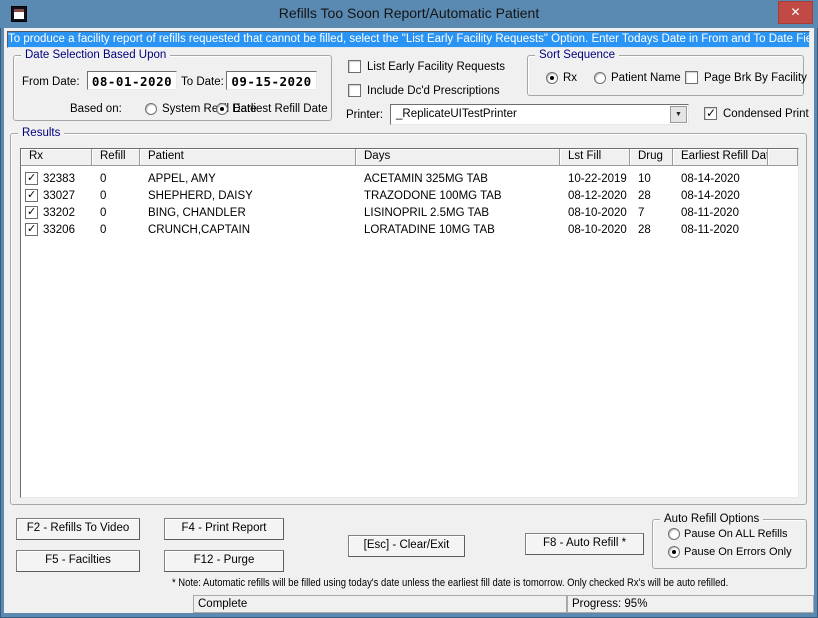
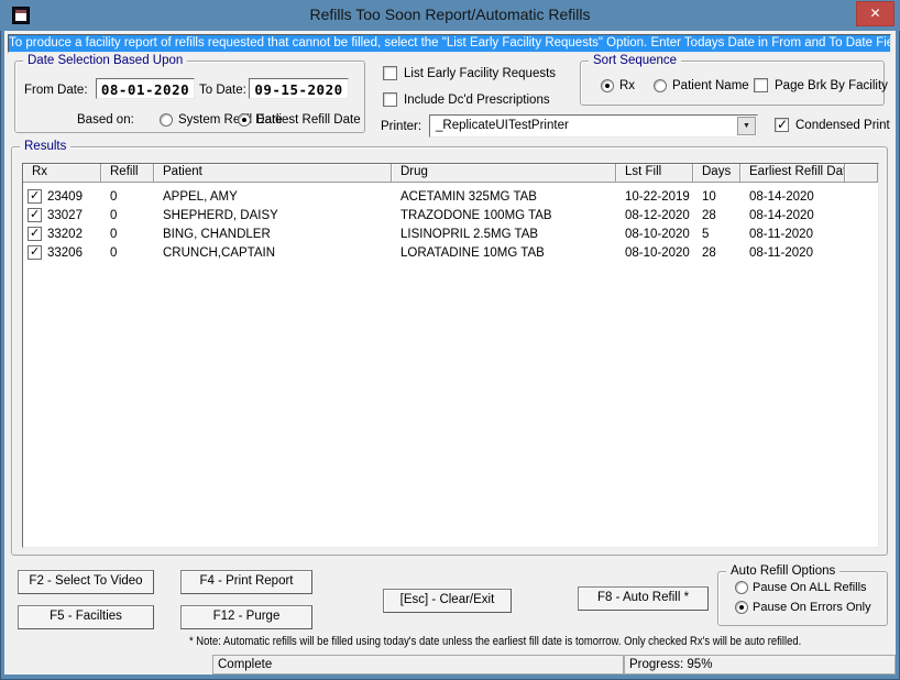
- Refills Too Soon Report/Automatic Patient
+ Refills Too Soon Report/Automatic Refills
  ✕
  To produce a facility report of refills requested that cannot be filled, select the "List Early Facility Requests" Option. Enter Todays Date in From and To Date Fie
  Date Selection Based Upon
  From Date:
  08-01-2020
  To Date:
  09-15-2020
  Based on:
  Earliest Refill Date
  List Early Facility Requests
  Include Dc'd Prescriptions
  Sort Sequence
  Rx
  Patient Name
  Page Brk By Facility
  Printer:
  _ReplicateUITestPrinter
  Condensed Print
  Results
  Rx
  Refill
  Patient
- Days
+ Drug
  Lst Fill
- Drug
+ Days
  Earliest Refill Da
- 32383
+ 23409
  0
  APPEL, AMY
  ACETAMIN 325MG TAB
  10-22-2019
  10
  08-14-2020
  33027
  0
  SHEPHERD, DAISY
  TRAZODONE 100MG TAB
  08-12-2020
  28
  08-14-2020
  33202
  0
  BING, CHANDLER
  LISINOPRIL 2.5MG TAB
  08-10-2020
- 7
+ 5
  08-11-2020
  33206
  0
  CRUNCH,CAPTAIN
  LORATADINE 10MG TAB
  08-10-2020
  28
  08-11-2020
- F2 - Refills To Video
+ F2 - Select To Video
  F4 - Print Report
  F5 - Facilties
  F12 - Purge
  [Esc] - Clear/Exit
  F8 - Auto Refill *
  Auto Refill Options
  Pause On ALL Refills
  Pause On Errors Only
  * Note: Automatic refills will be filled using today's date unless the earliest fill date is tomorrow. Only checked Rx's will be auto refilled.
  Complete
  Progress: 95%
